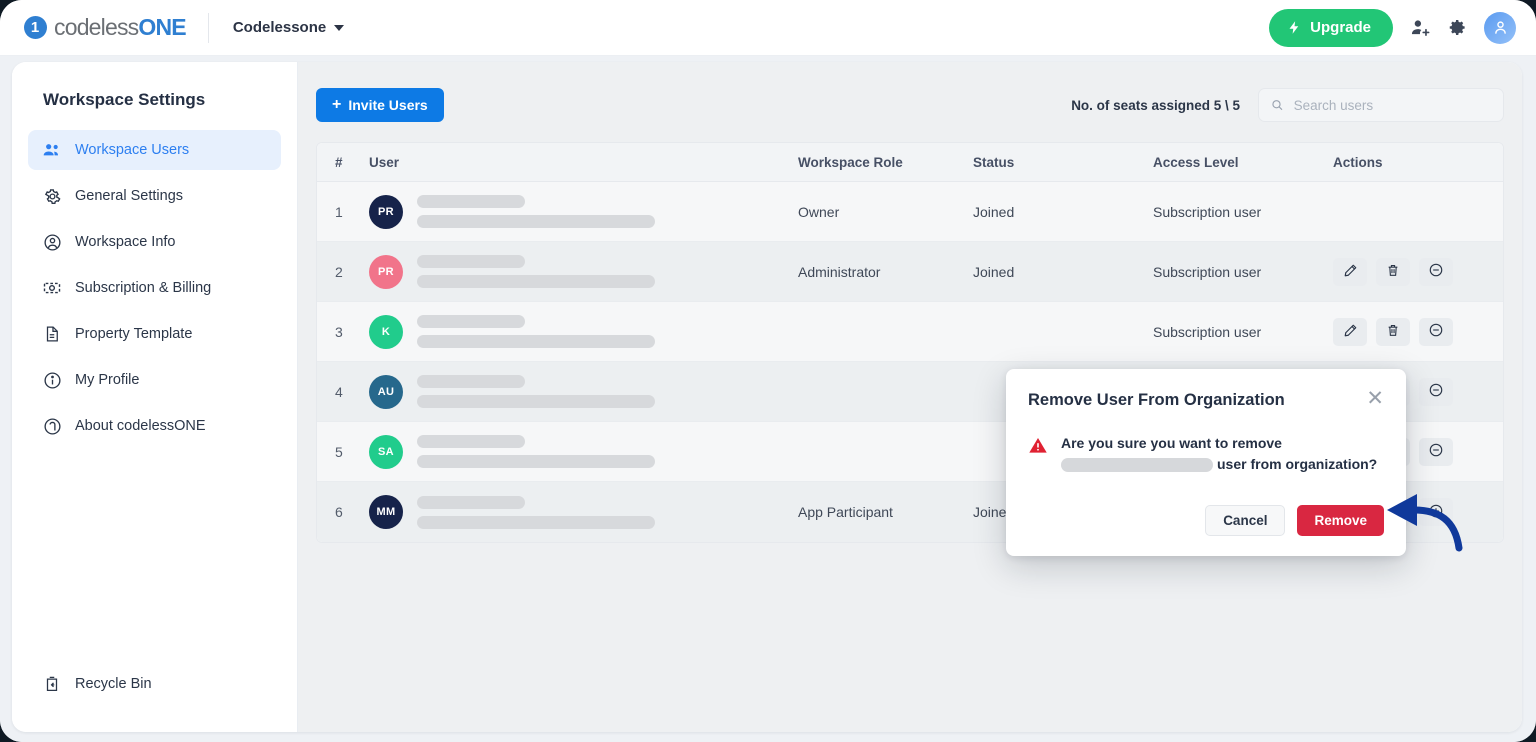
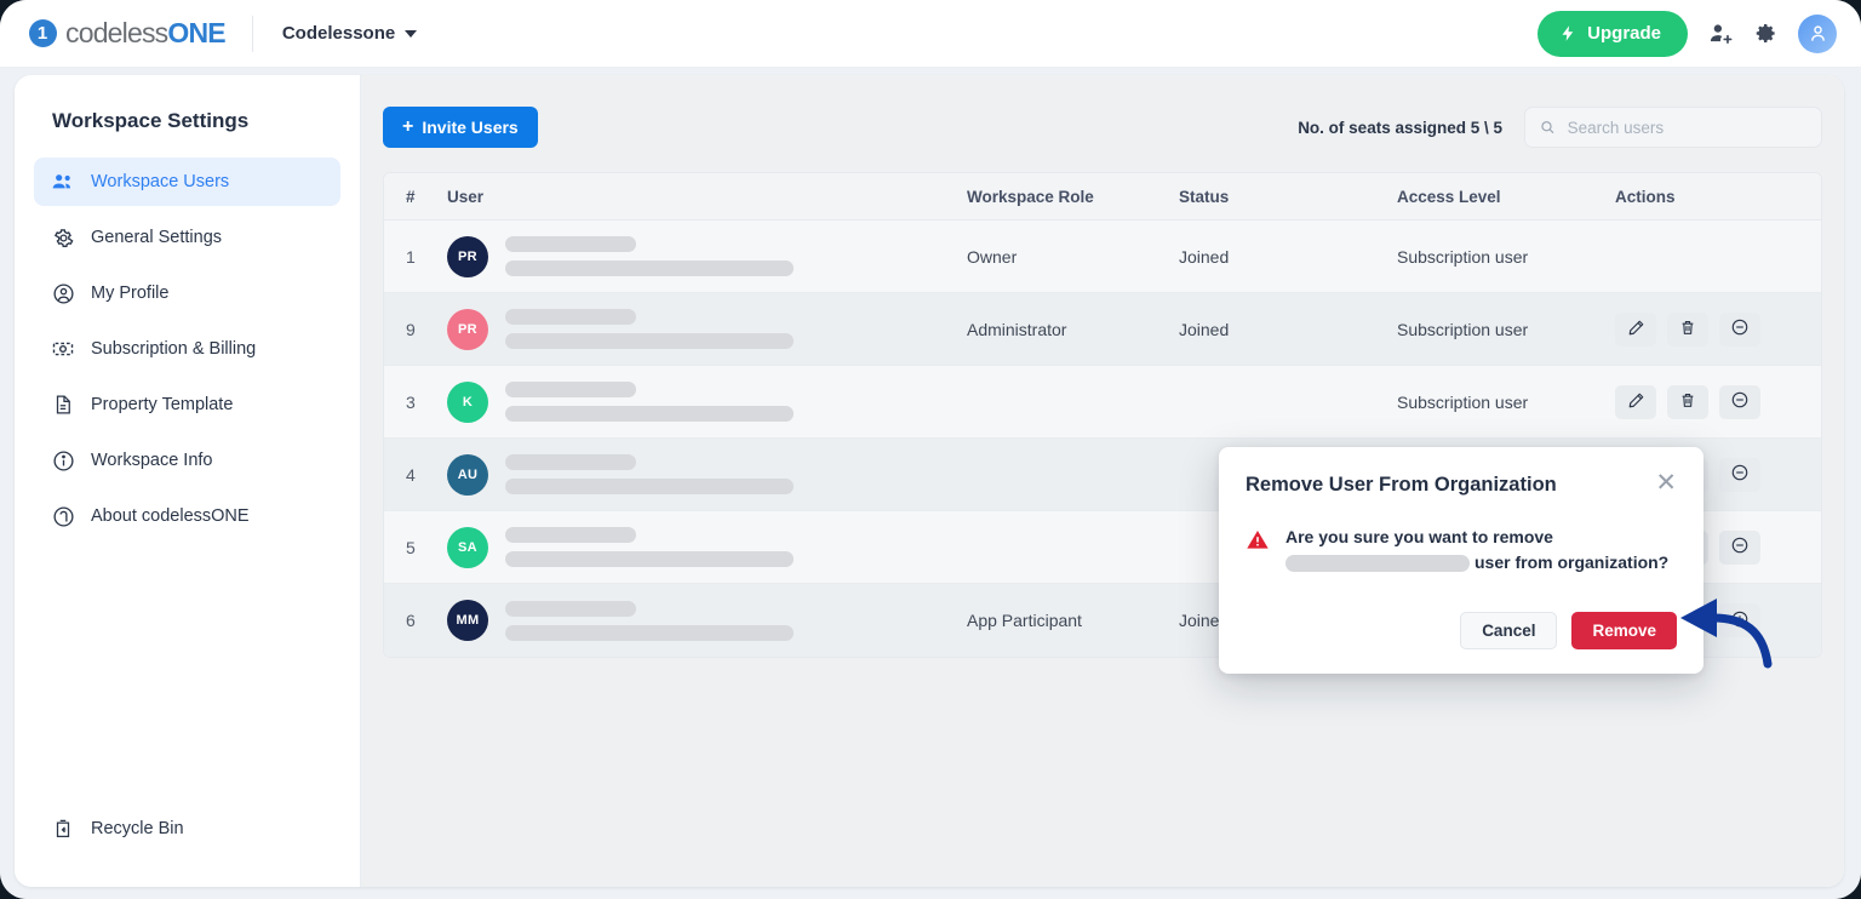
  1
  codelessONE
  Codelessone
  Upgrade
  Workspace Settings
  Workspace Users
  General Settings
- Workspace Info
+ My Profile
  Subscription & Billing
  Property Template
- My Profile
+ Workspace Info
  About codelessONE
  Recycle Bin
  +
  Invite Users
  No. of seats assigned 5 \ 5
  Search users
  #
  User
  Workspace Role
  Status
  Access Level
  Actions
  1
  PR
  Owner
  Joined
  Subscription user
- 2
+ 9
  PR
  Administrator
  Joined
  Subscription user
  3
  K
  Subscription user
  4
  AU
  5
  SA
  6
  MM
  App Participant
  Joine
  Remove User From Organization
  ✕
  Are you sure you want to remove
  user from organization?
  Cancel
  Remove
